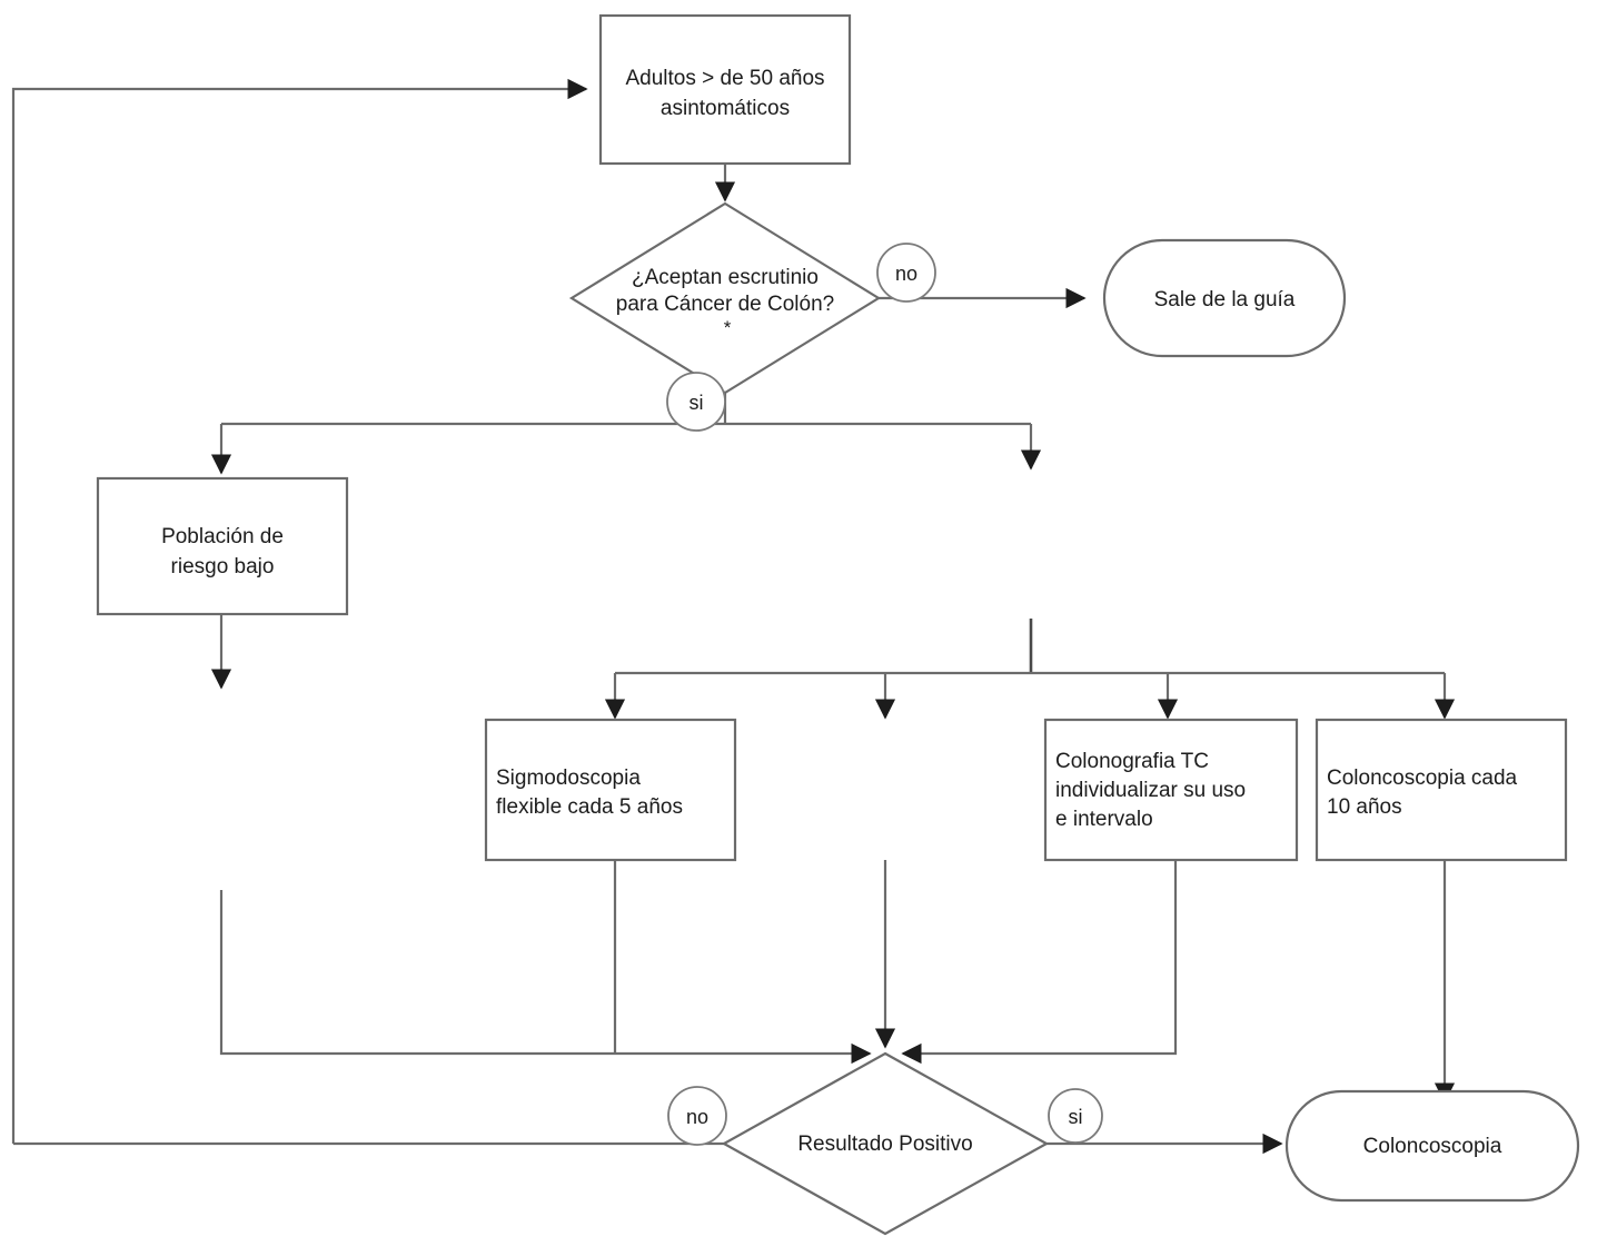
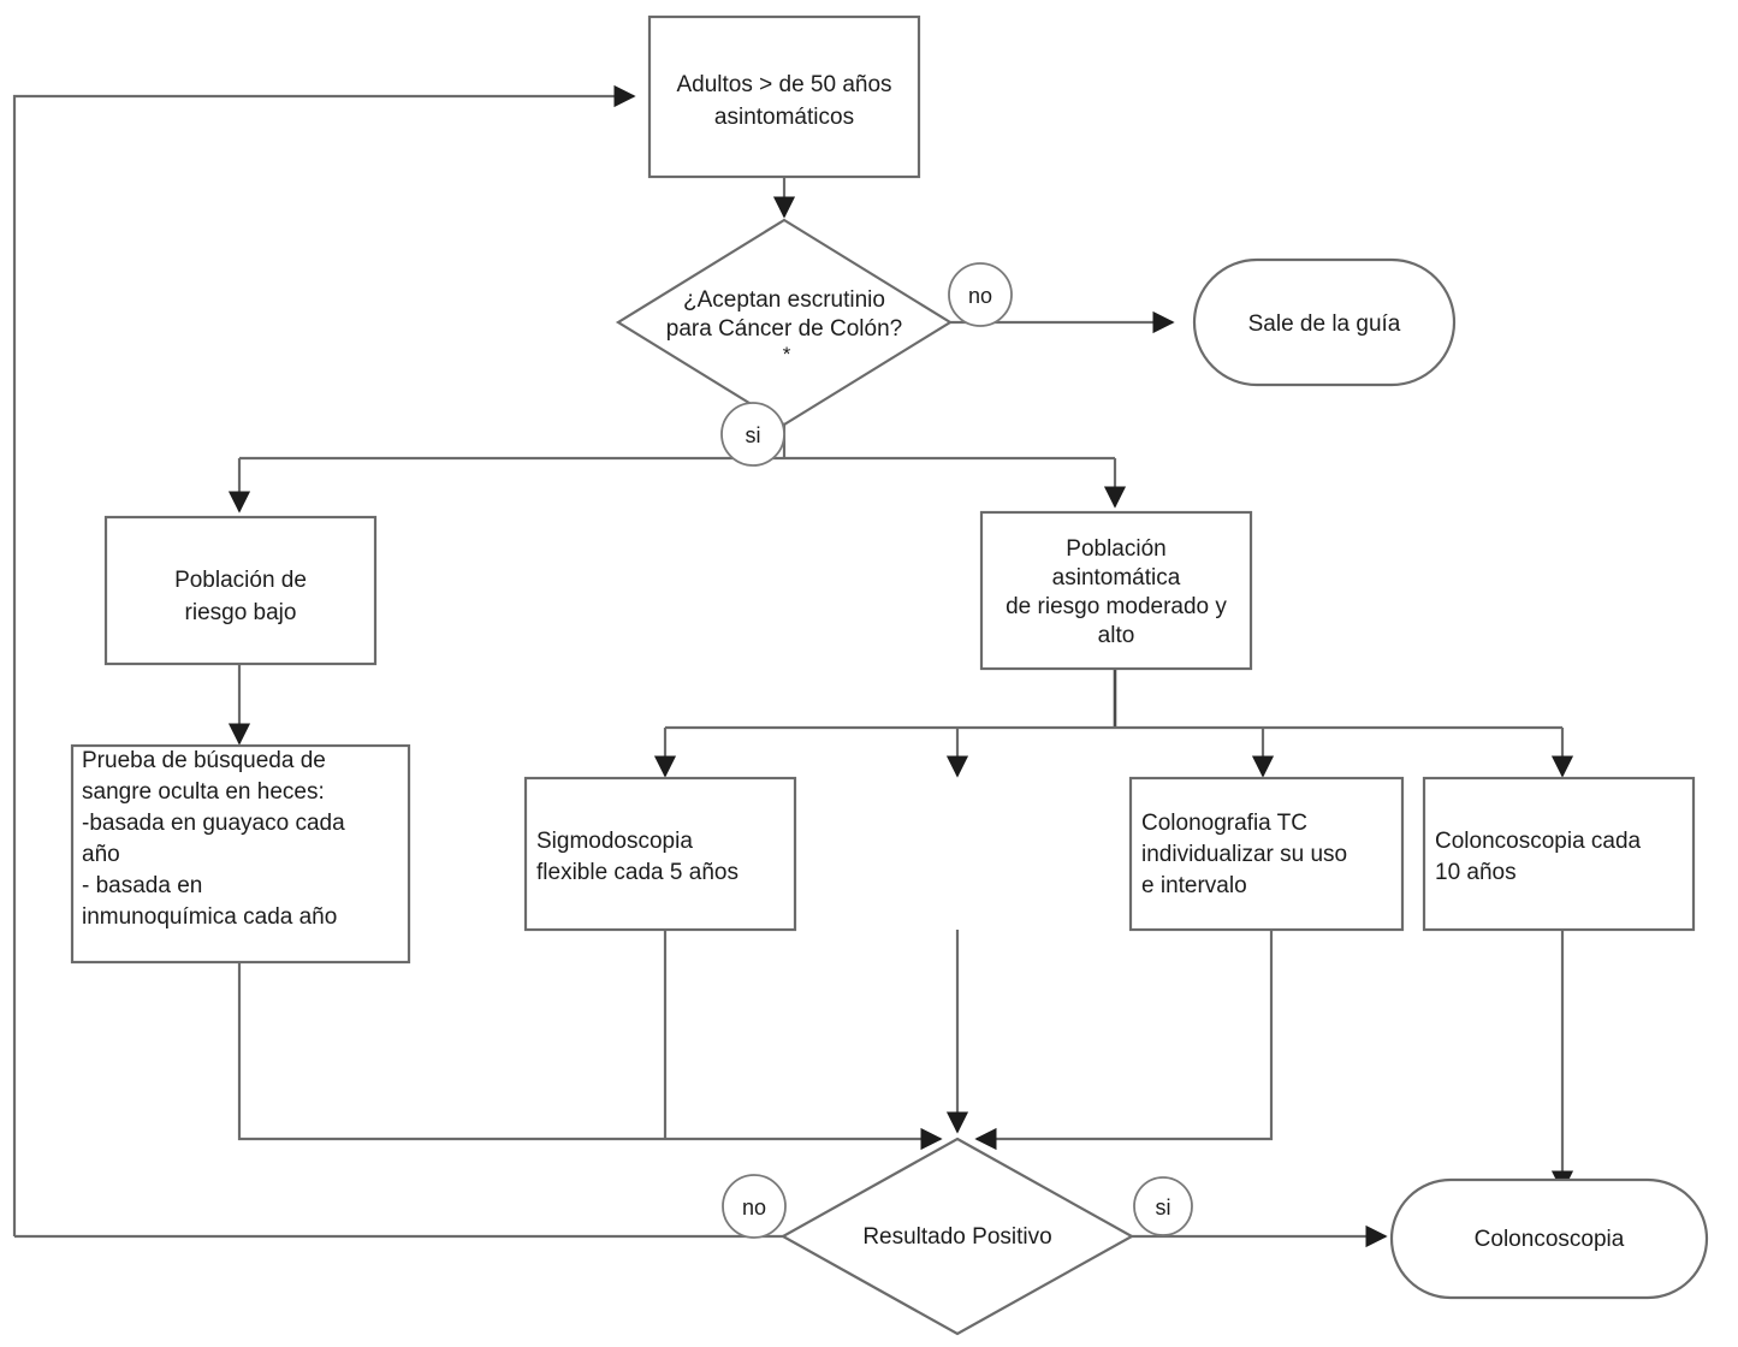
  Adultos > de 50 años
  asintomáticos
  ¿Aceptan escrutinio
  para Cáncer de Colón?
  *
  no
  si
  Sale de la guía
  Población de
  riesgo bajo
+ Población
+ asintomática
+ de riesgo moderado y
+ alto
+ Prueba de búsqueda de
+ sangre oculta en heces:
+ -basada en guayaco cada
+ año
+ - basada en
+ inmunoquímica cada año
  Sigmodoscopia
  flexible cada 5 años
  Colonografia TC
  individualizar su uso
  e intervalo
  Coloncoscopia cada
  10 años
  Resultado Positivo
  no
  si
  Coloncoscopia
